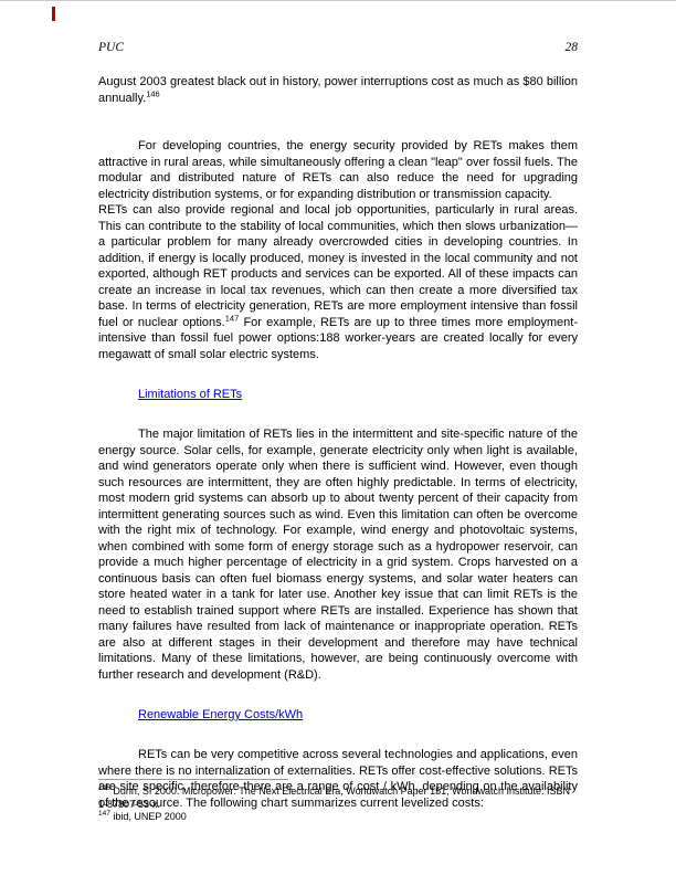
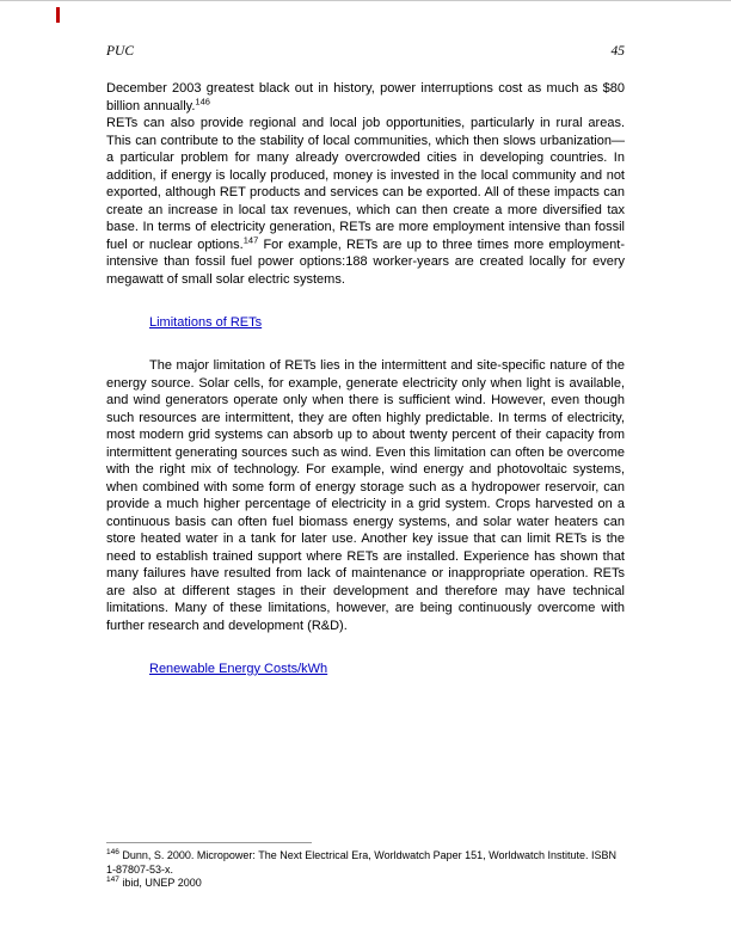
  PUC
- 28
+ 45
- August 2003 greatest black out in history, power interruptions cost as much as $80 billion annually.146
+ December 2003 greatest black out in history, power interruptions cost as much as $80 billion annually.146
- For developing countries, the energy security provided by RETs makes them attractive in rural areas, while simultaneously offering a clean "leap" over fossil fuels. The modular and distributed nature of RETs can also reduce the need for upgrading electricity distribution systems, or for expanding distribution or transmission capacity.
  RETs can also provide regional and local job opportunities, particularly in rural areas. This can contribute to the stability of local communities, which then slows urbanization—a particular problem for many already overcrowded cities in developing countries. In addition, if energy is locally produced, money is invested in the local community and not exported, although RET products and services can be exported. All of these impacts can create an increase in local tax revenues, which can then create a more diversified tax base. In terms of electricity generation, RETs are more employment intensive than fossil fuel or nuclear options.147 For example, RETs are up to three times more employment-intensive than fossil fuel power options:188 worker-years are created locally for every megawatt of small solar electric systems.
  Limitations of RETs
  The major limitation of RETs lies in the intermittent and site-specific nature of the energy source. Solar cells, for example, generate electricity only when light is available, and wind generators operate only when there is sufficient wind. However, even though such resources are intermittent, they are often highly predictable. In terms of electricity, most modern grid systems can absorb up to about twenty percent of their capacity from intermittent generating sources such as wind. Even this limitation can often be overcome with the right mix of technology. For example, wind energy and photovoltaic systems, when combined with some form of energy storage such as a hydropower reservoir, can provide a much higher percentage of electricity in a grid system. Crops harvested on a continuous basis can often fuel biomass energy systems, and solar water heaters can store heated water in a tank for later use. Another key issue that can limit RETs is the need to establish trained support where RETs are installed. Experience has shown that many failures have resulted from lack of maintenance or inappropriate operation. RETs are also at different stages in their development and therefore may have technical limitations. Many of these limitations, however, are being continuously overcome with further research and development (R&D).
  Renewable Energy Costs/kWh
- RETs can be very competitive across several technologies and applications, even where there is no internalization of externalities. RETs offer cost-effective solutions. RETs are site specific, therefore there are a range of cost / kWh, depending on the availability of the resource. The following chart summarizes current levelized costs:
  Dunn, S. 2000. Micropower: The Next Electrical Era, Worldwatch Paper 151, Worldwatch Institute. ISBN 1-87807-53-x.
  ibid, UNEP 2000
